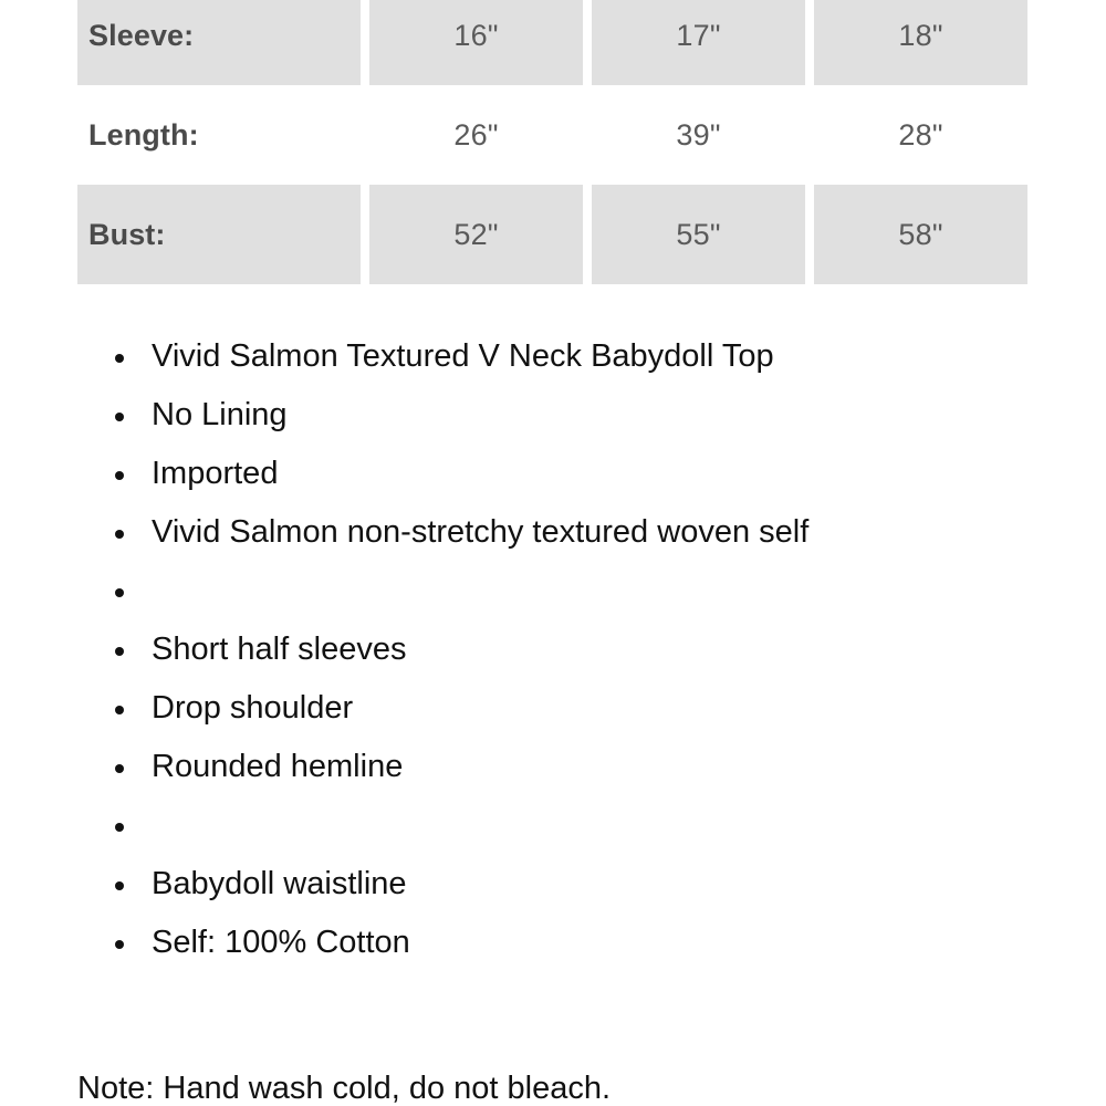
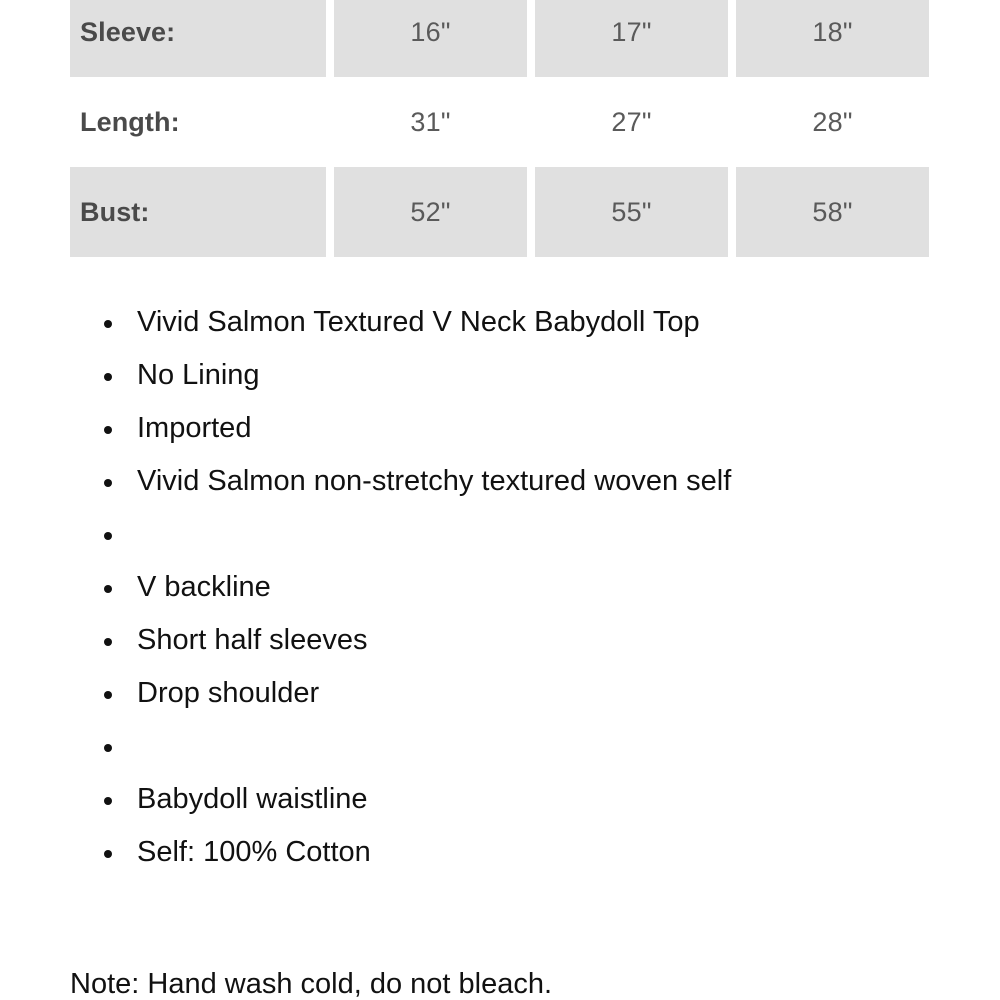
  Sleeve:
  16"
  17"
  18"
  Length:
- 26"
+ 31"
- 39"
+ 27"
  28"
  Bust:
  52"
  55"
  58"
  Vivid Salmon Textured V Neck Babydoll Top
  No Lining
  Imported
  Vivid Salmon non-stretchy textured woven self
+ V backline
  Short half sleeves
  Drop shoulder
- Rounded hemline
  Babydoll waistline
  Self: 100% Cotton
  Note: Hand wash cold, do not bleach.
